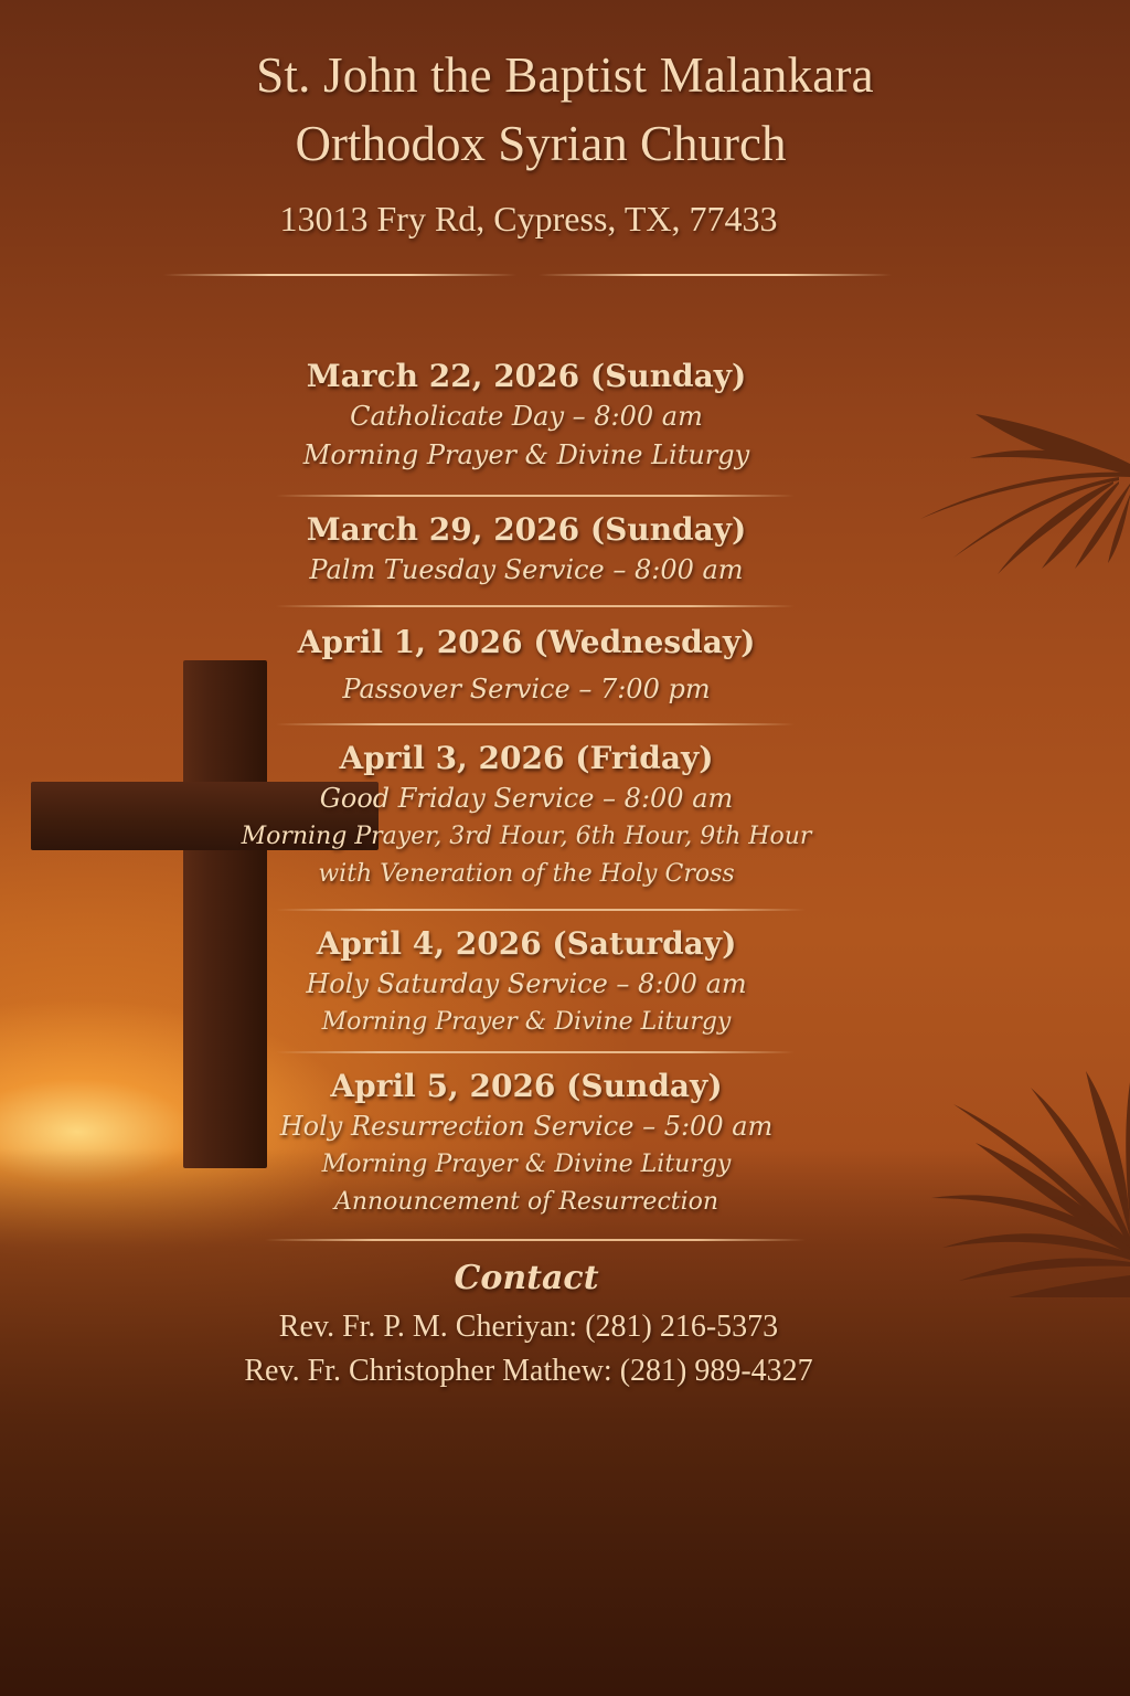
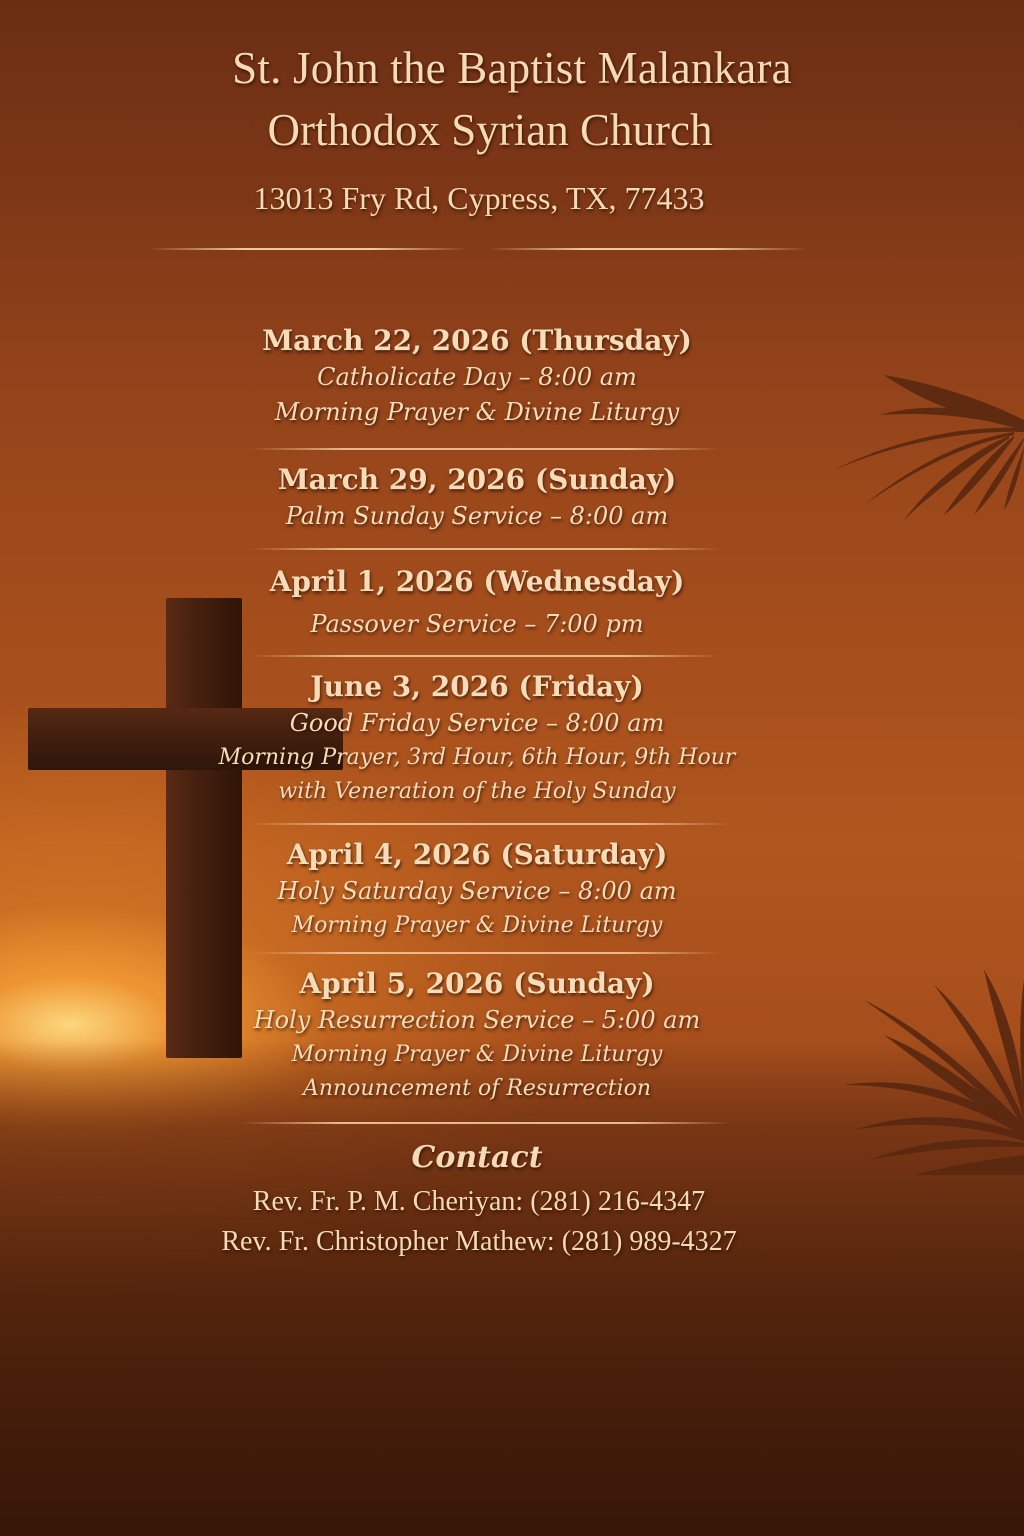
  St. John the Baptist Malankara
  Orthodox Syrian Church
  13013 Fry Rd, Cypress, TX, 77433
- March 22, 2026 (Sunday)
+ March 22, 2026 (Thursday)
  Catholicate Day – 8:00 am
  Morning Prayer & Divine Liturgy
  March 29, 2026 (Sunday)
- Palm Tuesday Service – 8:00 am
+ Palm Sunday Service – 8:00 am
  April 1, 2026 (Wednesday)
  Passover Service – 7:00 pm
- April 3, 2026 (Friday)
+ June 3, 2026 (Friday)
  Good Friday Service – 8:00 am
  Morning Prayer, 3rd Hour, 6th Hour, 9th Hour
- with Veneration of the Holy Cross
+ with Veneration of the Holy Sunday
  April 4, 2026 (Saturday)
  Holy Saturday Service – 8:00 am
  Morning Prayer & Divine Liturgy
  April 5, 2026 (Sunday)
  Holy Resurrection Service – 5:00 am
  Morning Prayer & Divine Liturgy
  Announcement of Resurrection
  Contact
- Rev. Fr. P. M. Cheriyan: (281) 216-5373
+ Rev. Fr. P. M. Cheriyan: (281) 216-4347
  Rev. Fr. Christopher Mathew: (281) 989-4327
